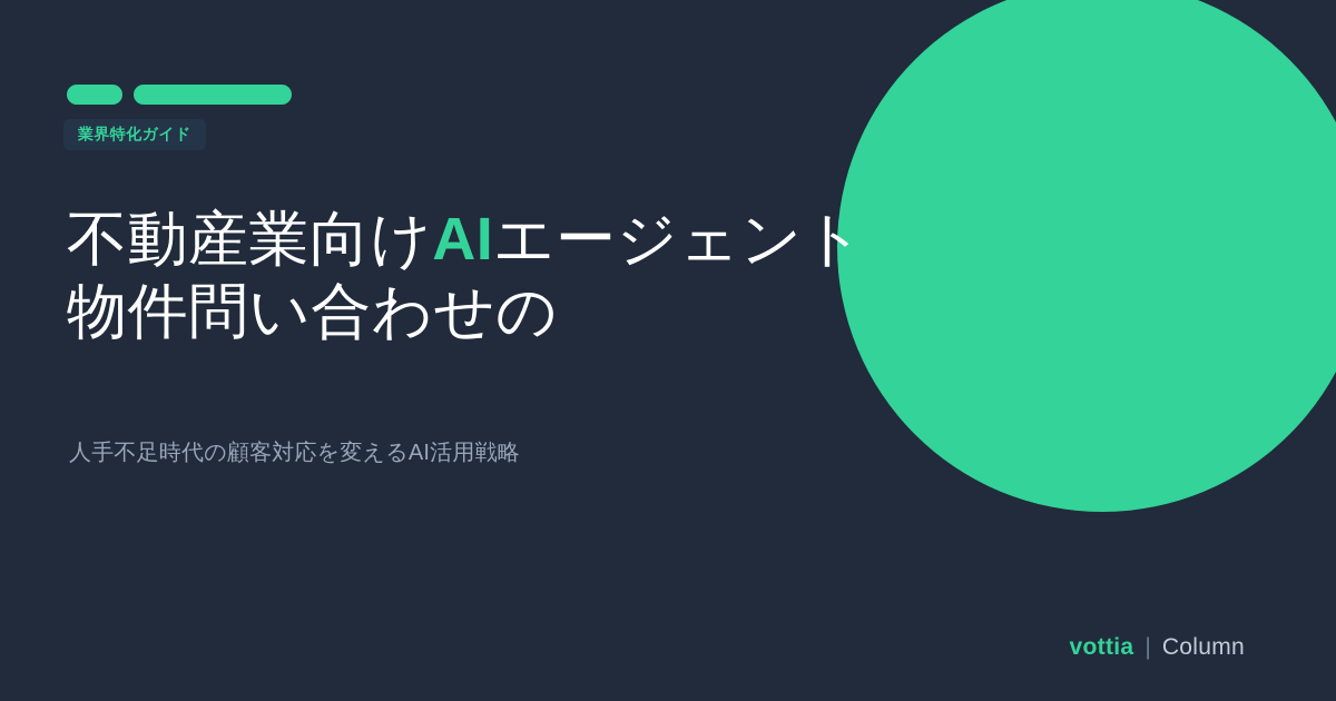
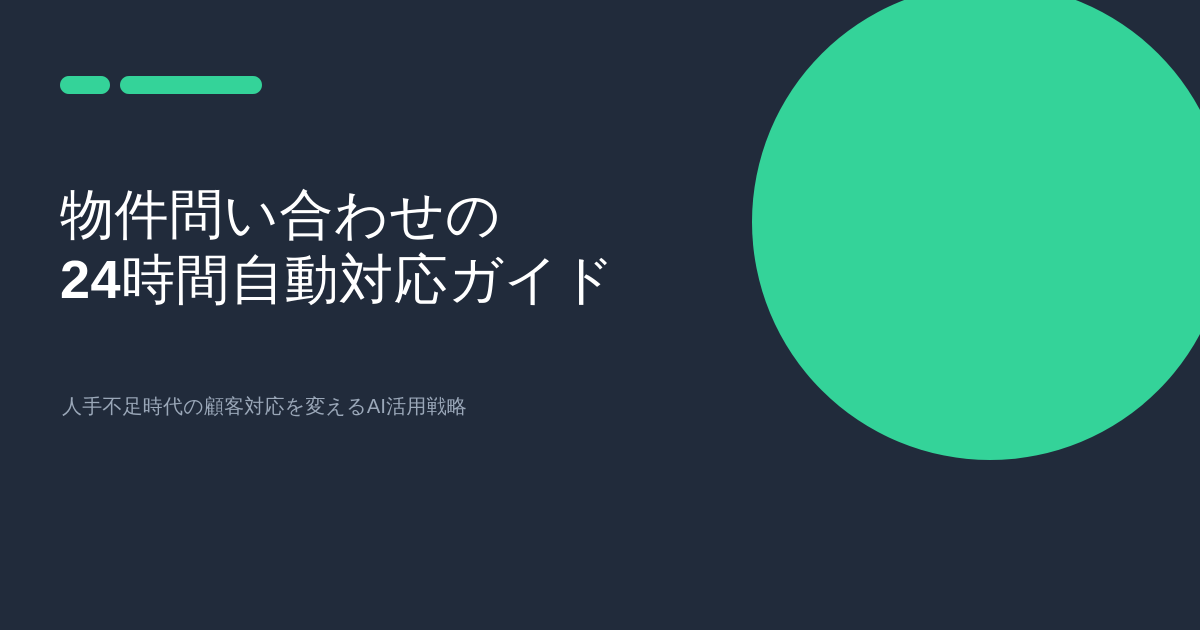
- 業界特化ガイド
- 不動産業向けAIエージェント
  物件問い合わせの
+ 24時間自動対応ガイド
  人手不足時代の顧客対応を変えるAI活用戦略
- vottia
- |
- Column
